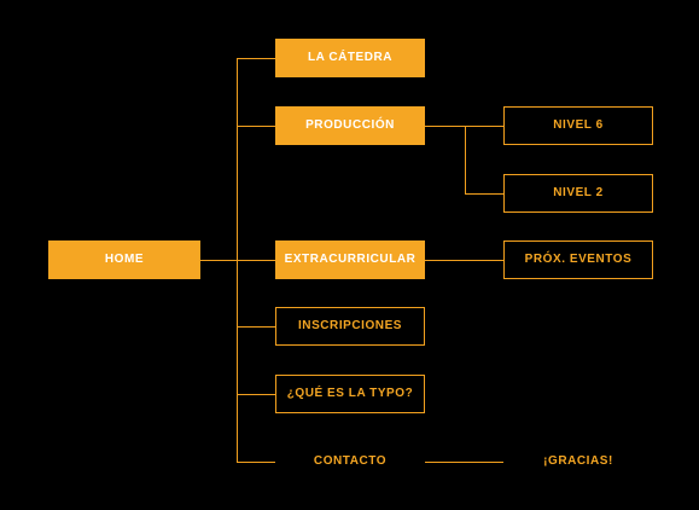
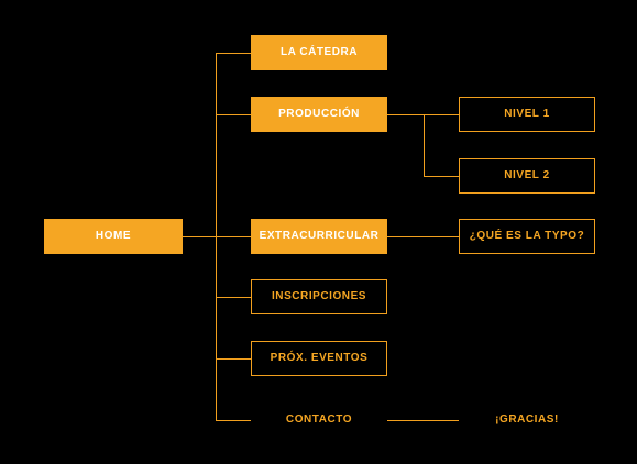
  HOME
  LA CÁTEDRA
  PRODUCCIÓN
- NIVEL 6
+ NIVEL 1
  NIVEL 2
  EXTRACURRICULAR
- PRÓX. EVENTOS
+ ¿QUÉ ES LA TYPO?
  INSCRIPCIONES
- ¿QUÉ ES LA TYPO?
+ PRÓX. EVENTOS
  CONTACTO
  ¡GRACIAS!
